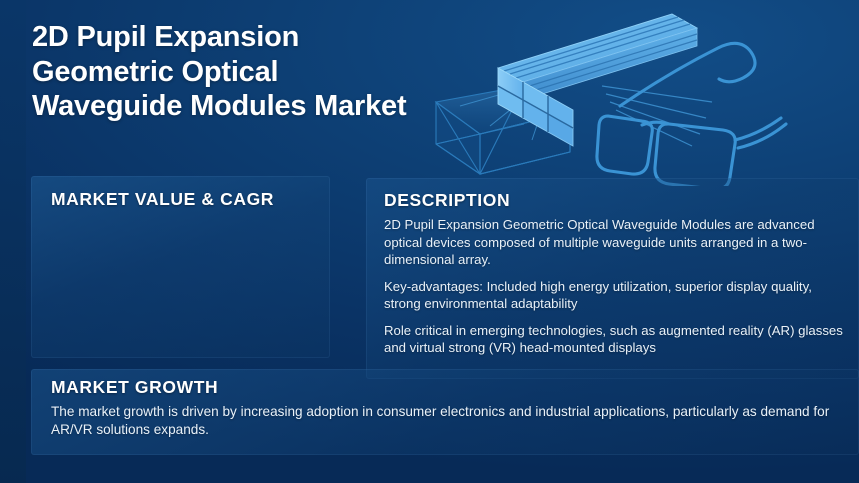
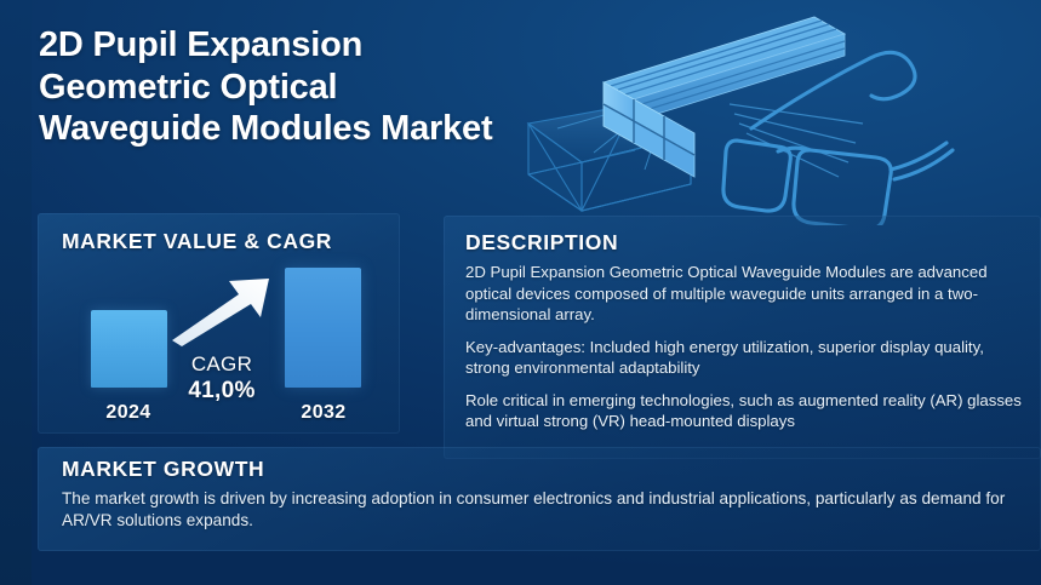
  2D Pupil Expansion Geometric Optical Waveguide Modules Market
  MARKET VALUE & CAGR
+ 2024
+ 2032
+ CAGR
+ 41,0%
  DESCRIPTION
  2D Pupil Expansion Geometric Optical Waveguide Modules are advanced optical devices composed of multiple waveguide units arranged in a two-dimensional array.
  Key-advantages: Included high energy utilization, superior display quality, strong environmental adaptability
  Role critical in emerging technologies, such as augmented reality (AR) glasses and virtual strong (VR) head-mounted displays
  MARKET GROWTH
  The market growth is driven by increasing adoption in consumer electronics and industrial applications, particularly as demand for AR/VR solutions expands.
